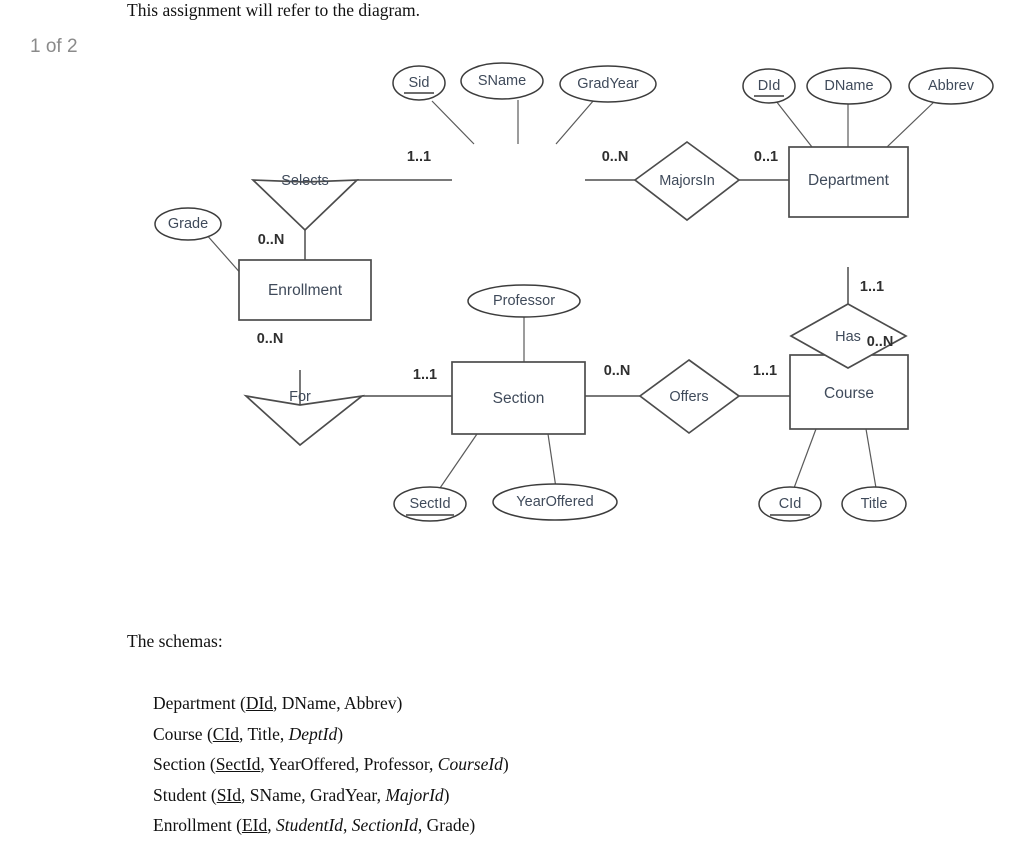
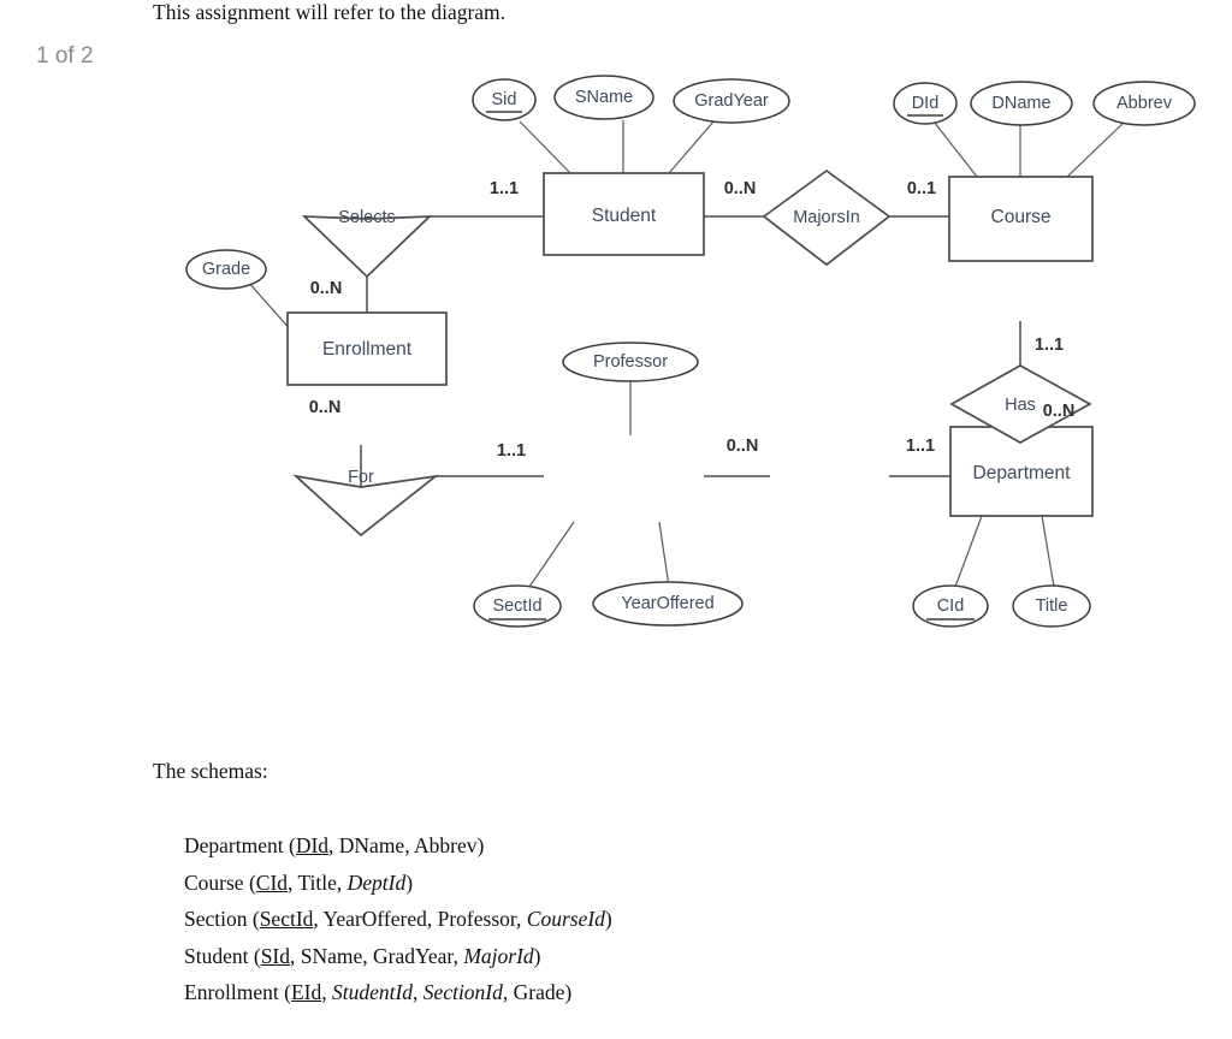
  This assignment will refer to the diagram.
  1 of 2
+ Student
- Department
+ Course
  Enrollment
- Section
- Course
+ Department
  Selects
  MajorsIn
  Has
  For
- Offers
  Sid
  SName
  GradYear
  DId
  DName
  Abbrev
  Grade
  Professor
  SectId
  YearOffered
  CId
  Title
  1..1
  0..N
  0..1
  0..N
  1..1
  0..N
  0..N
  1..1
  0..N
  1..1
  The schemas:
  Department (DId, DName, Abbrev)
  Course (CId, Title, DeptId)
  Section (SectId, YearOffered, Professor, CourseId)
  Student (SId, SName, GradYear, MajorId)
  Enrollment (EId, StudentId, SectionId, Grade)
